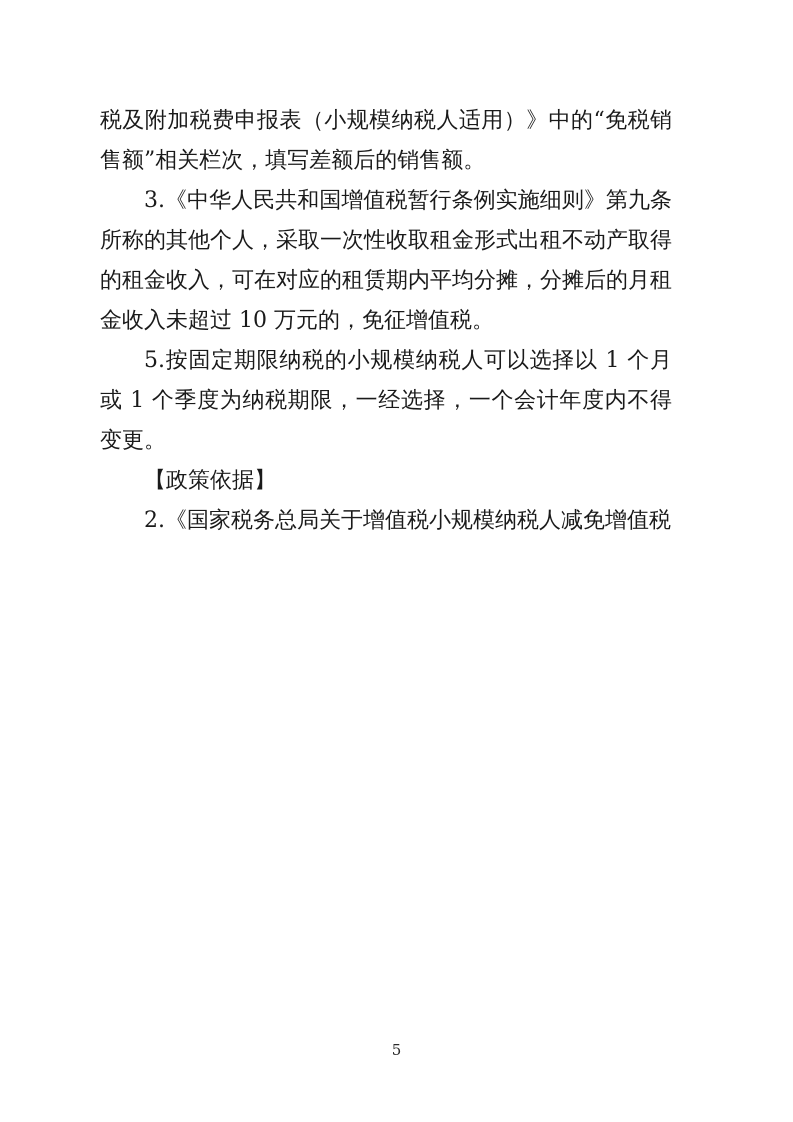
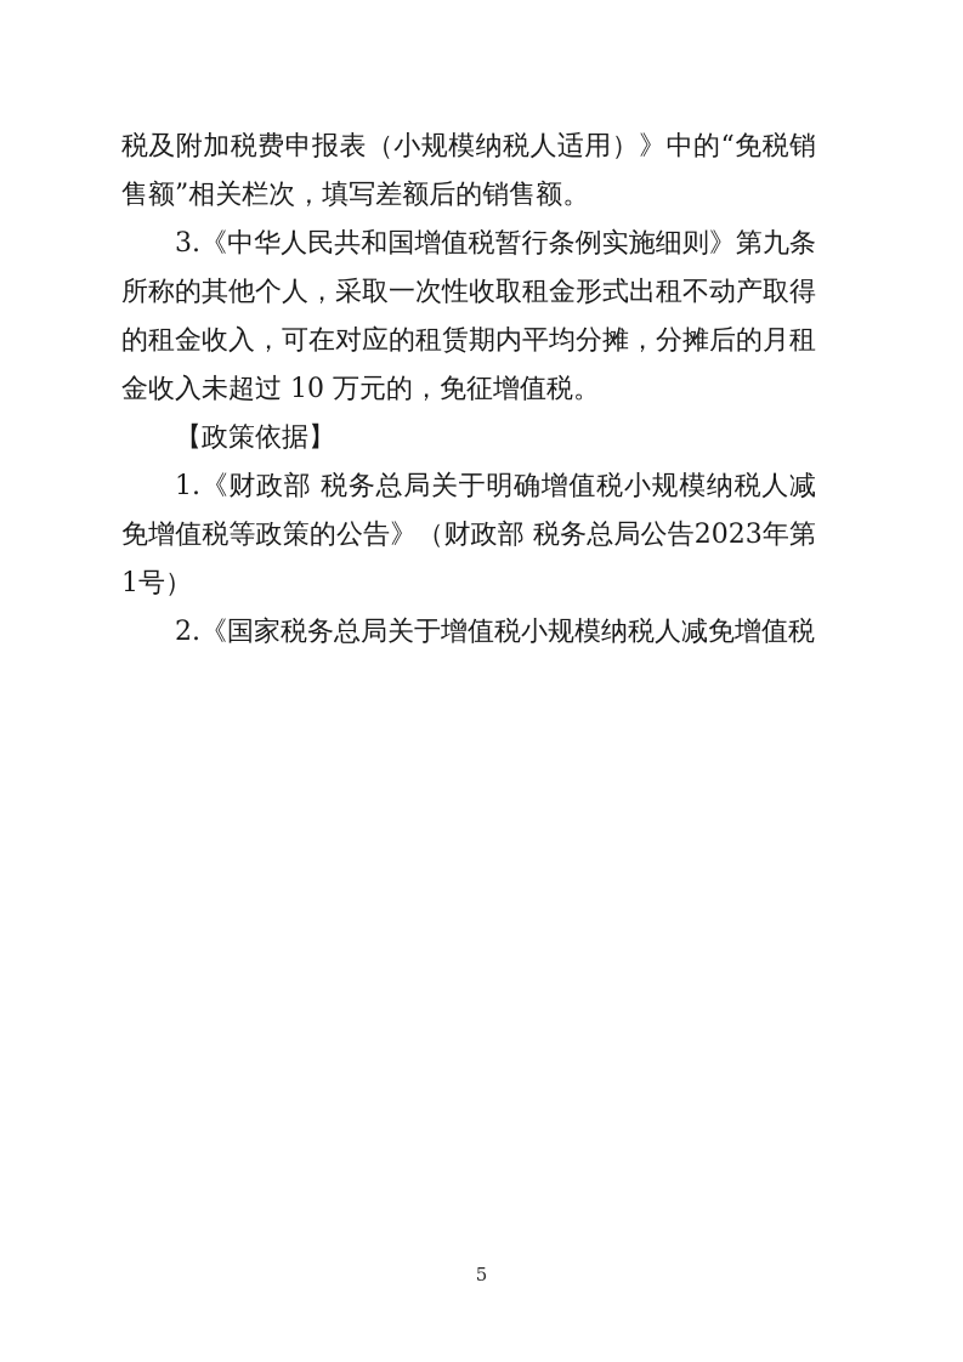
  税及附加税费申报表（小规模纳税人适用）》中的“免税销售额”相关栏次，填写差额后的销售额。
  3.《中华人民共和国增值税暂行条例实施细则》第九条所称的其他个人，采取一次性收取租金形式出租不动产取得的租金收入，可在对应的租赁期内平均分摊，分摊后的月租金收入未超过 10 万元的，免征增值税。
- 5.按固定期限纳税的小规模纳税人可以选择以 1 个月或 1 个季度为纳税期限，一经选择，一个会计年度内不得变更。
  【政策依据】
+ 1.《财政部 税务总局关于明确增值税小规模纳税人减免增值税等政策的公告》（财政部 税务总局公告2023年第1号）
  2.《国家税务总局关于增值税小规模纳税人减免增值税
  5
